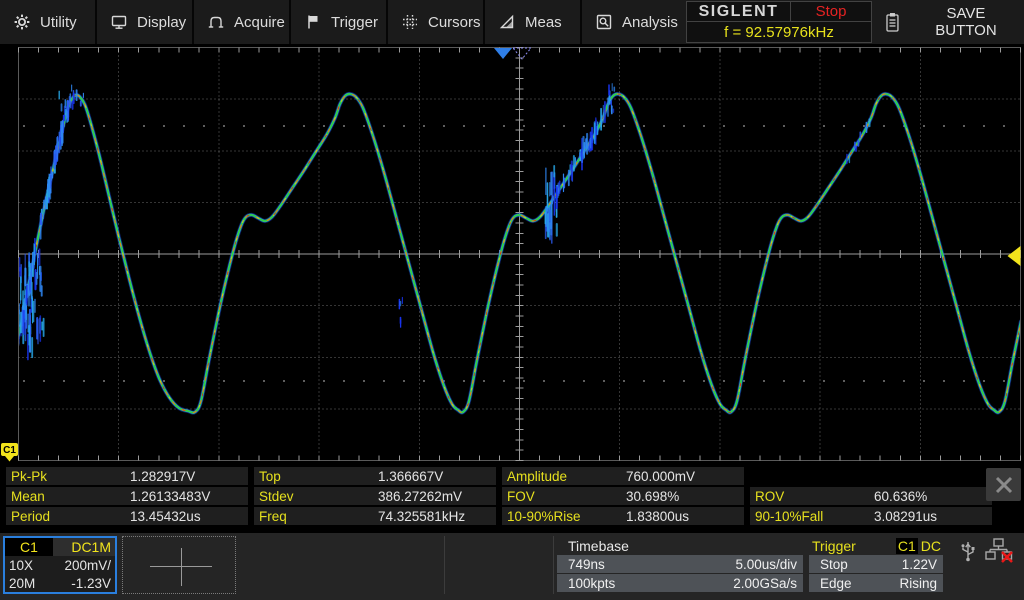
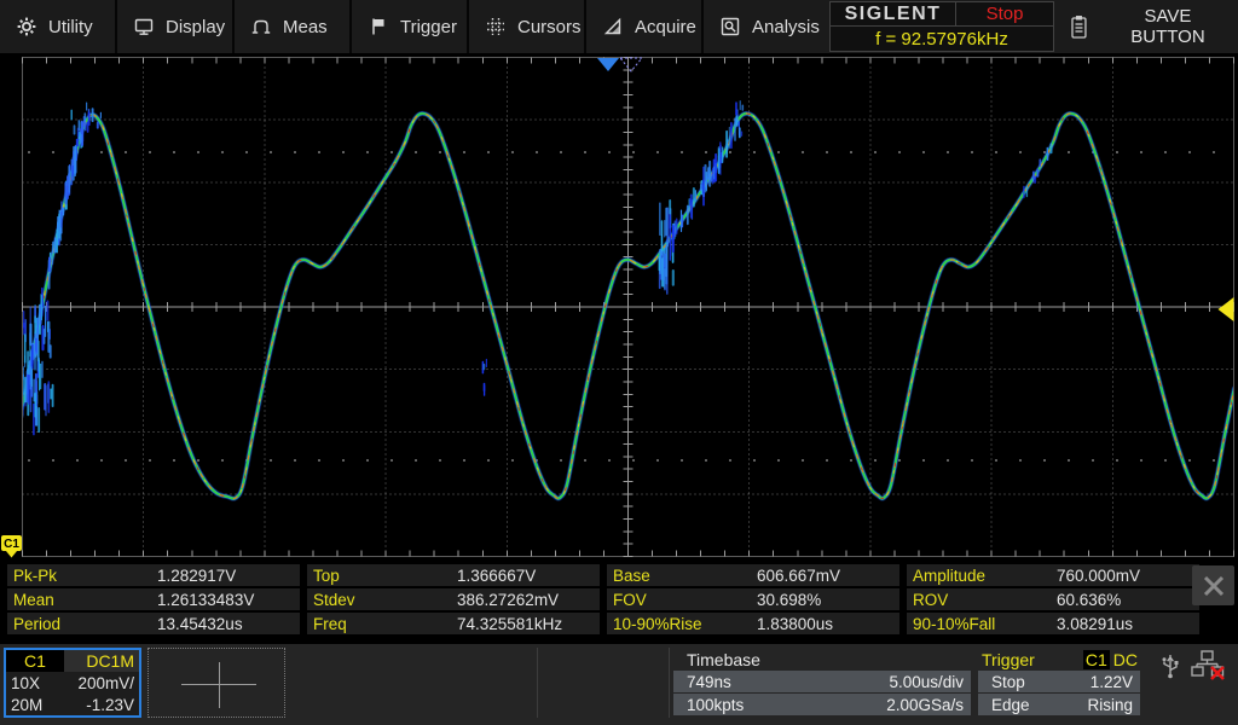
  Utility
  Display
- Acquire
+ Meas
  Trigger
  Cursors
- Meas
+ Acquire
  Analysis
  SIGLENT
  Stop
  f = 92.57976kHz
  SAVE BUTTON
  C1
  Pk-Pk
  1.282917V
  Top
  1.366667V
+ Base
+ 606.667mV
  Amplitude
  760.000mV
  Mean
  1.26133483V
  Stdev
  386.27262mV
  FOV
  30.698%
  ROV
  60.636%
  Period
  13.45432us
  Freq
  74.325581kHz
  10-90%Rise
  1.83800us
  90-10%Fall
  3.08291us
  C1
  DC1M
  10X
  200mV/
  20M
  -1.23V
  Timebase
  749ns
  5.00us/div
  100kpts
  2.00GSa/s
  Trigger
  C1
  DC
  Stop
  1.22V
  Edge
  Rising
